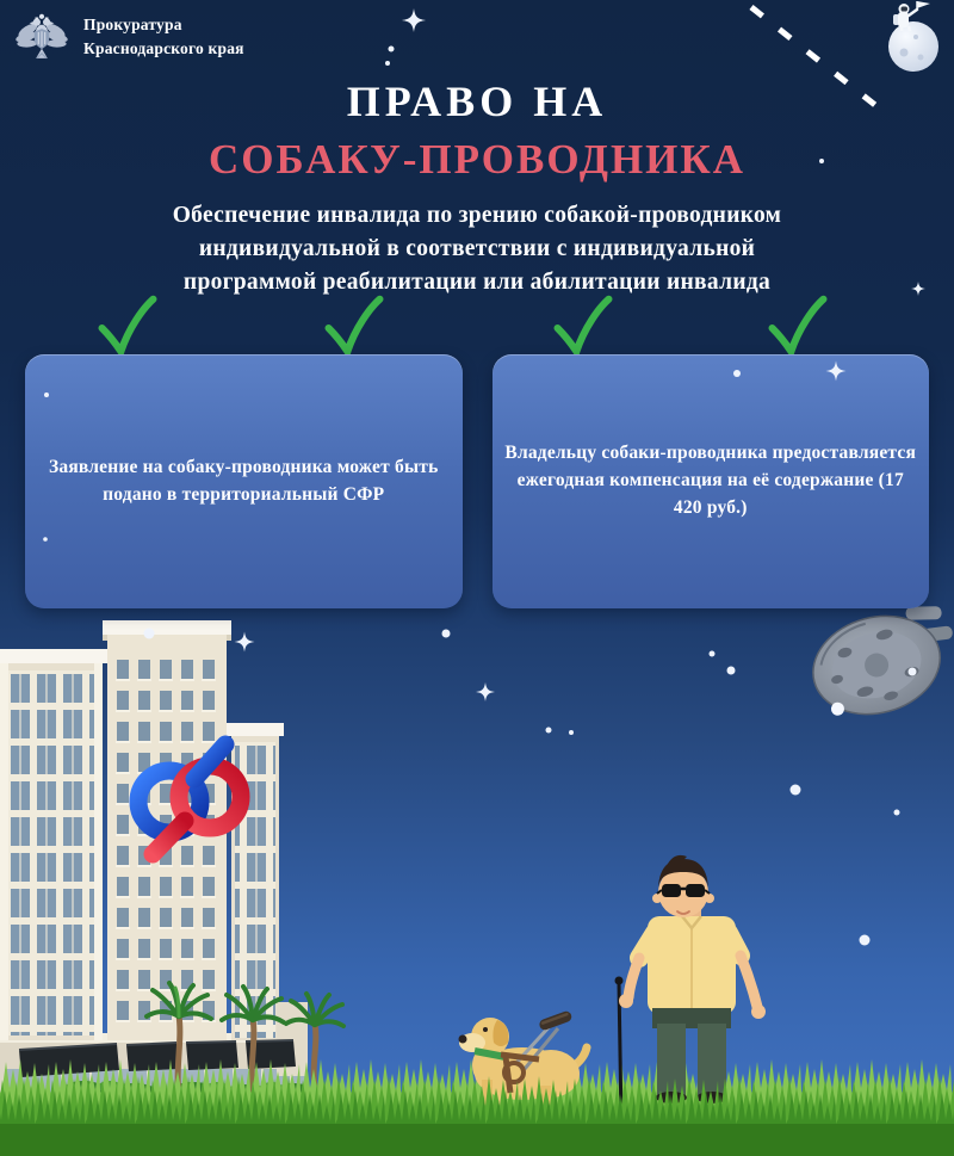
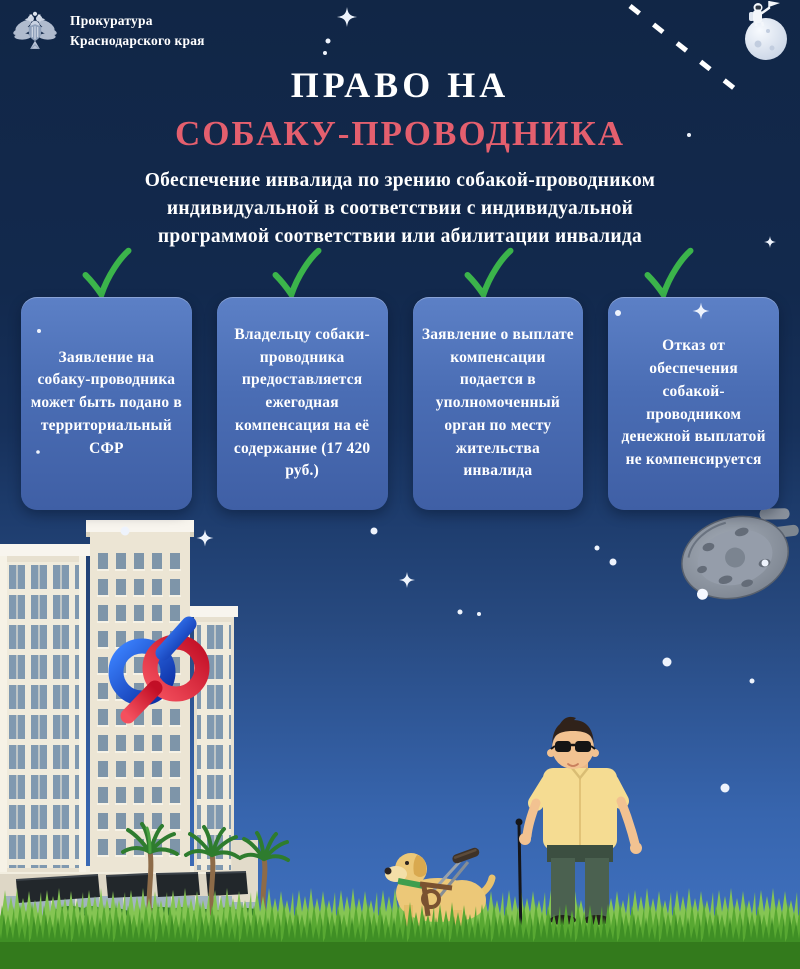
  Прокуратура
  Краснодарского края
  ПРАВО НА
  СОБАКУ-ПРОВОДНИКА
  Обеспечение инвалида по зрению собакой-проводником
  индивидуальной в соответствии с индивидуальной
- программой реабилитации или абилитации инвалида
+ программой соответствии или абилитации инвалида
  Заявление на собаку-проводника может быть подано в территориальный СФР
  Владельцу собаки-проводника предоставляется ежегодная компенсация на её содержание (17 420 руб.)
+ Заявление о выплате компенсации подается в уполномоченный орган по месту жительства инвалида
+ Отказ от обеспечения собакой-проводником денежной выплатой не компенсируется
